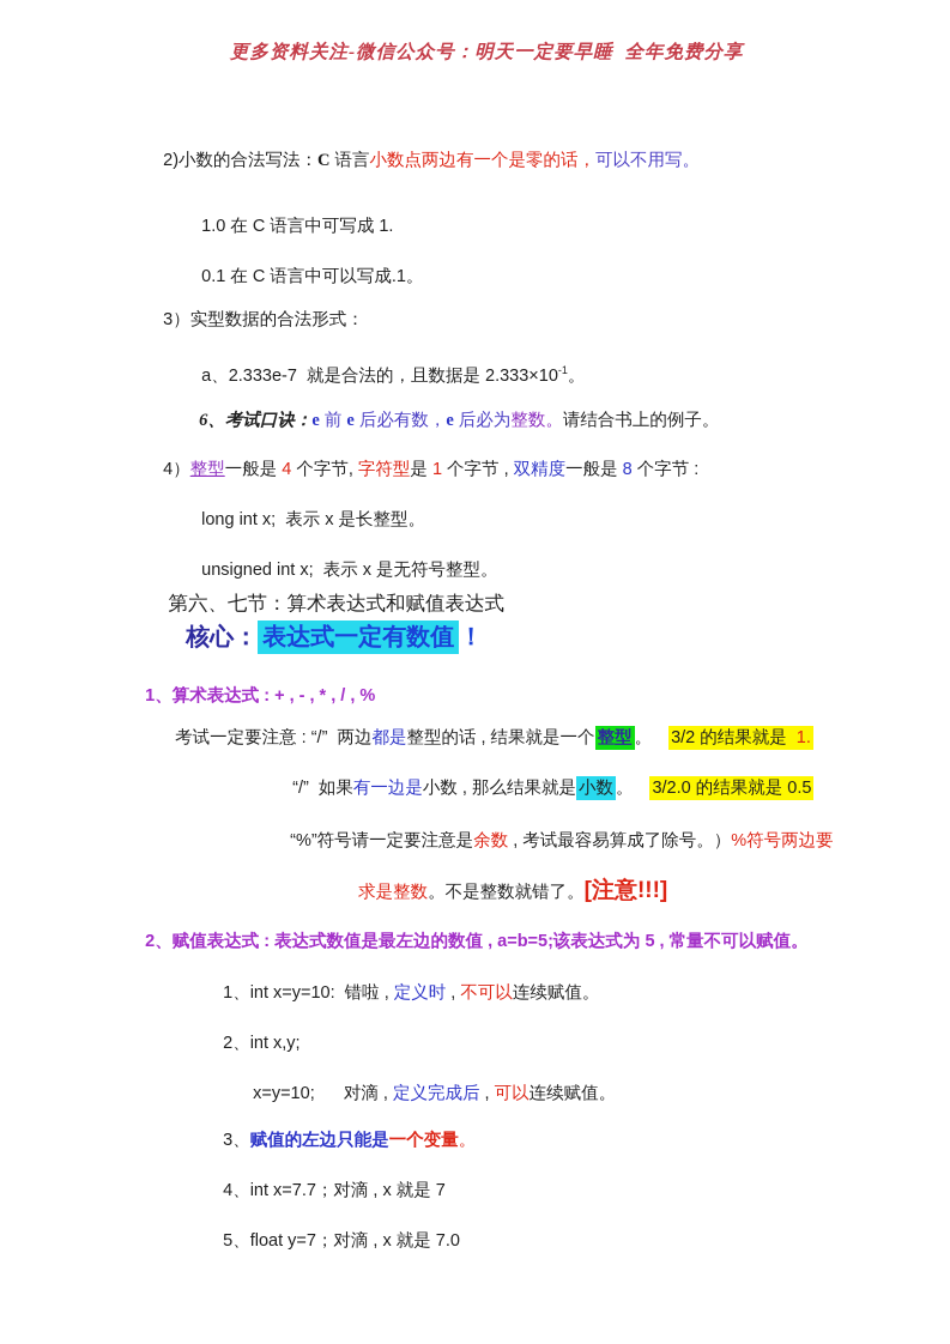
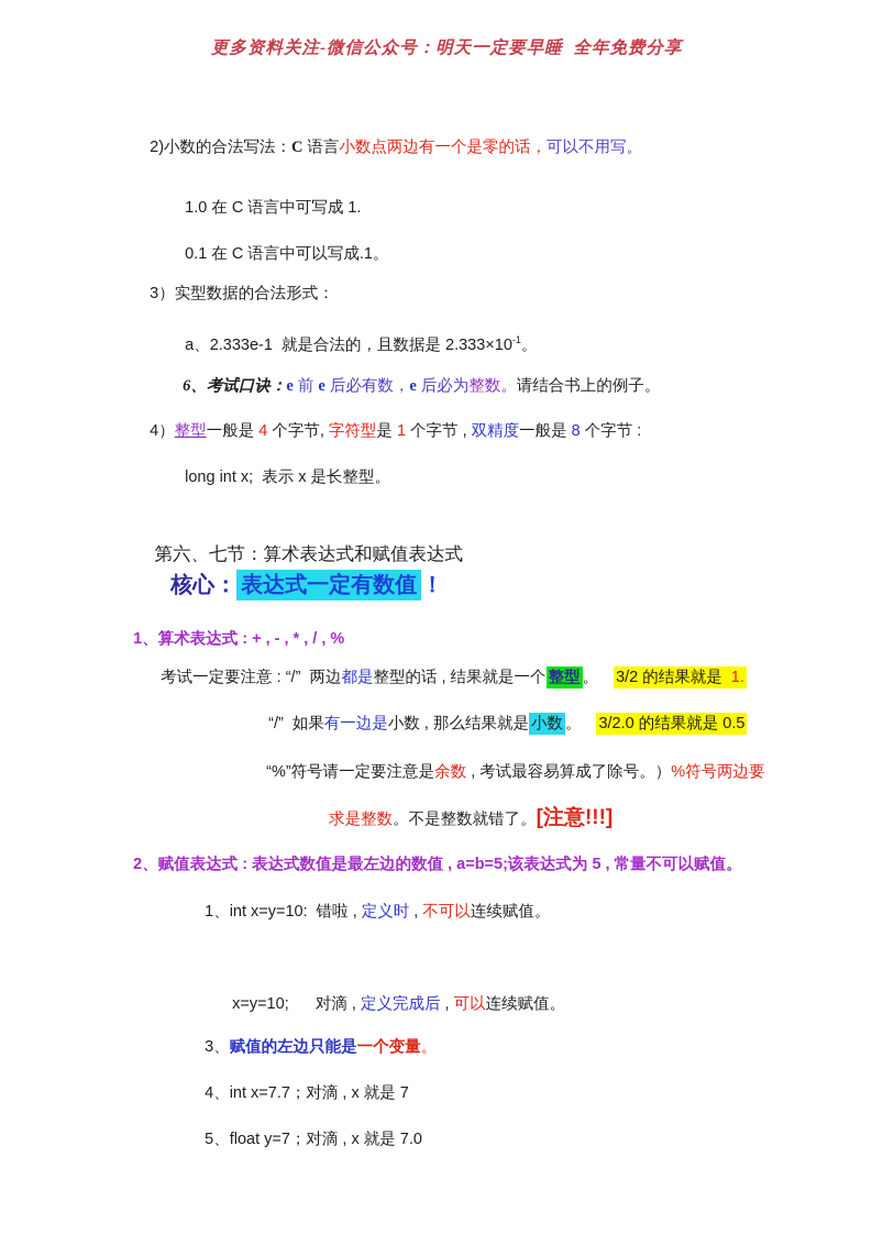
  更多资料关注-微信公众号：明天一定要早睡 全年免费分享
  2)小数的合法写法：C 语言小数点两边有一个是零的话，可以不用写。
  1.0 在 C 语言中可写成 1.
  0.1 在 C 语言中可以写成.1。
  3）实型数据的合法形式：
- a、2.333e-7 就是合法的，且数据是 2.333×10-1。
+ a、2.333e-1 就是合法的，且数据是 2.333×10-1。
  6、考试口诀：e 前 e 后必有数，e 后必为整数。请结合书上的例子。
  4）整型一般是 4 个字节, 字符型是 1 个字节 , 双精度一般是 8 个字节 :
  long int x; 表示 x 是长整型。
- unsigned int x; 表示 x 是无符号整型。
  第六、七节：算术表达式和赋值表达式
  核心： 表达式一定有数值 ！
  1、算术表达式 : + , - , * , / , %
  考试一定要注意 : “/” 两边都是整型的话 , 结果就是一个 整型 。 3/2 的结果就是 1.
  “/” 如果有一边是小数 , 那么结果就是 小数 。 3/2.0 的结果就是 0.5
  “%”符号请一定要注意是余数 , 考试最容易算成了除号。）%符号两边要
  求是整数。不是整数就错了。[注意!!!]
  2、赋值表达式 : 表达式数值是最左边的数值 , a=b=5;该表达式为 5 , 常量不可以赋值。
  1、int x=y=10: 错啦 , 定义时 , 不可以连续赋值。
- 2、int x,y;
  x=y=10; 对滴 , 定义完成后 , 可以连续赋值。
  3、赋值的左边只能是一个变量。
  4、int x=7.7；对滴 , x 就是 7
  5、float y=7；对滴 , x 就是 7.0
